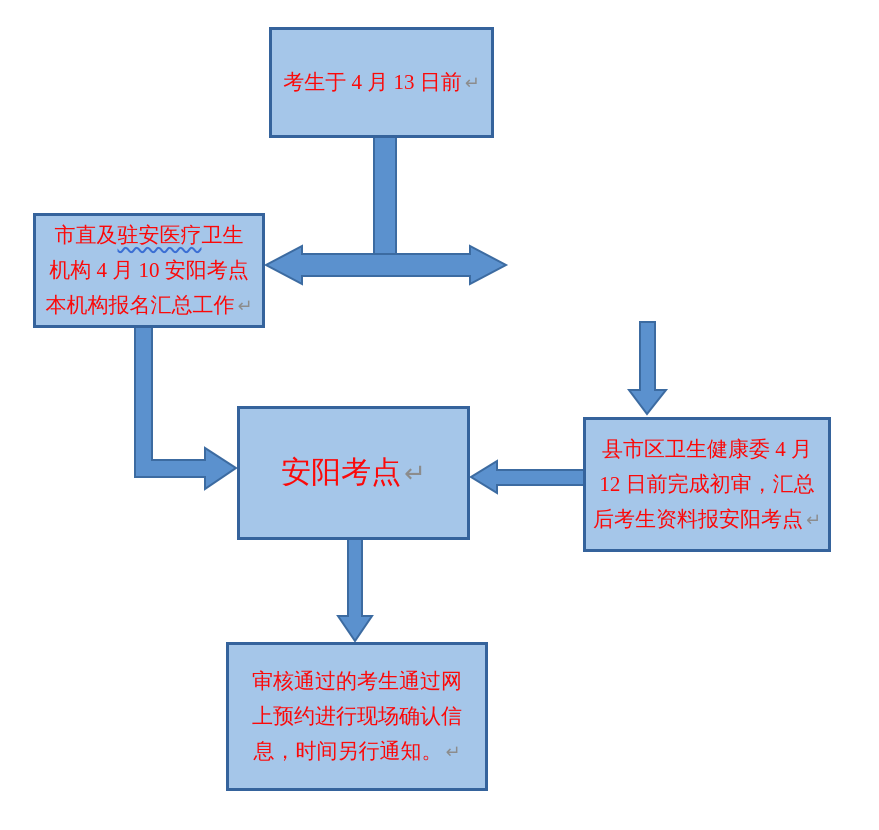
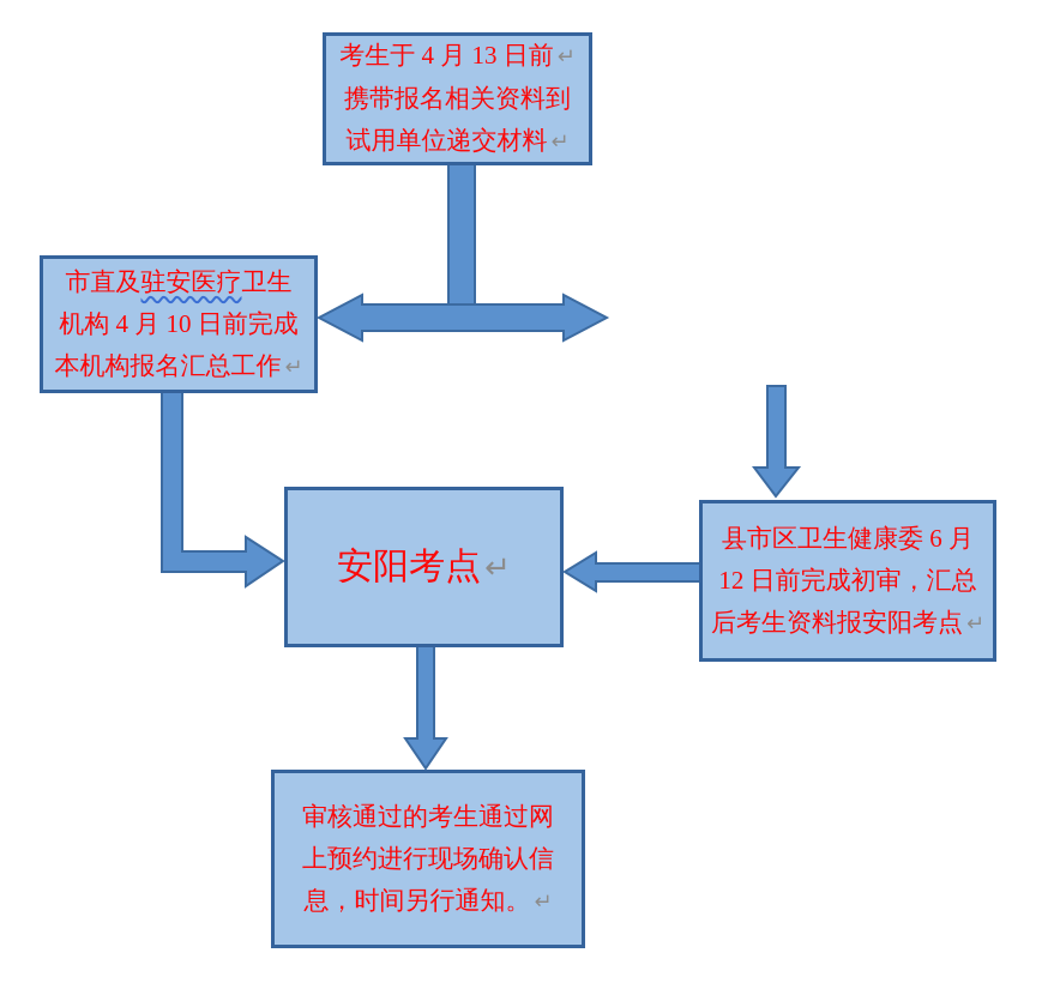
  考生于 4 月 13 日前 ↵
+ 携带报名相关资料到
+ 试用单位递交材料 ↵
  市直及驻安医疗卫生
- 机构 4 月 10 安阳考点
+ 机构 4 月 10 日前完成
  本机构报名汇总工作 ↵
  安阳考点↵
- 县市区卫生健康委 4 月
+ 县市区卫生健康委 6 月
  12 日前完成初审，汇总
  后考生资料报安阳考点 ↵
  审核通过的考生通过网
  上预约进行现场确认信
  息，时间另行通知。 ↵
